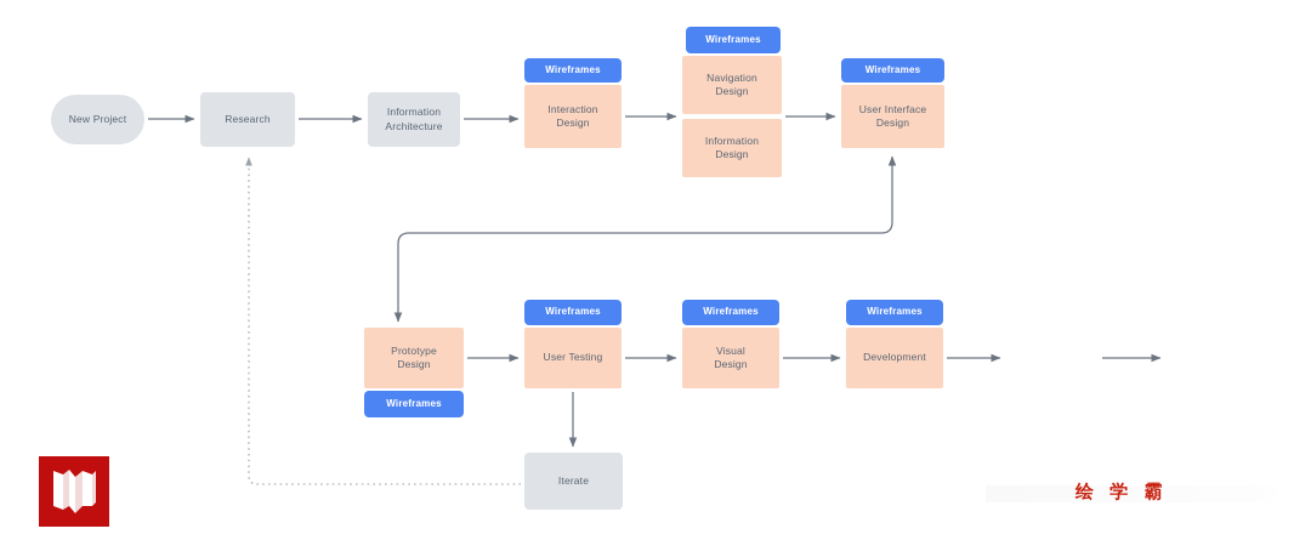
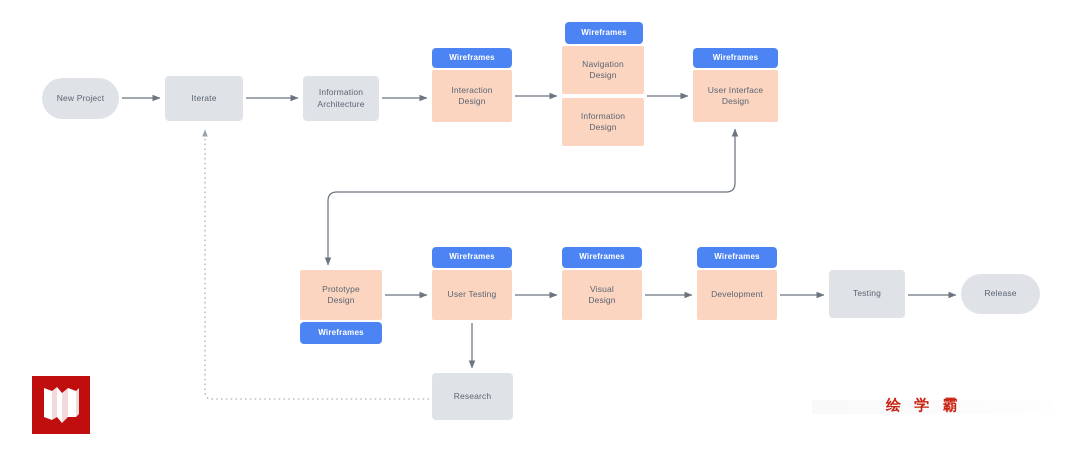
  Wireframes
  Wireframes
  Wireframes
  Wireframes
  Wireframes
  Wireframes
  Wireframes
  New Project
- Research
+ Iterate
  Information
  Architecture
  Interaction
  Design
  Navigation
  Design
  Information
  Design
  User Interface
  Design
  Prototype
  Design
  User Testing
  Visual
  Design
  Development
+ Testing
+ Release
- Iterate
+ Research
  绘 学 霸
